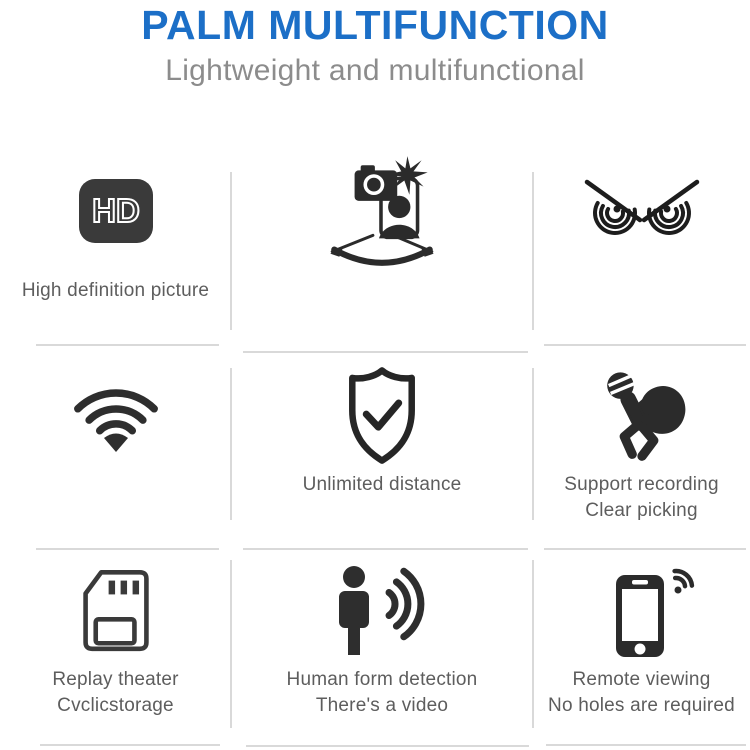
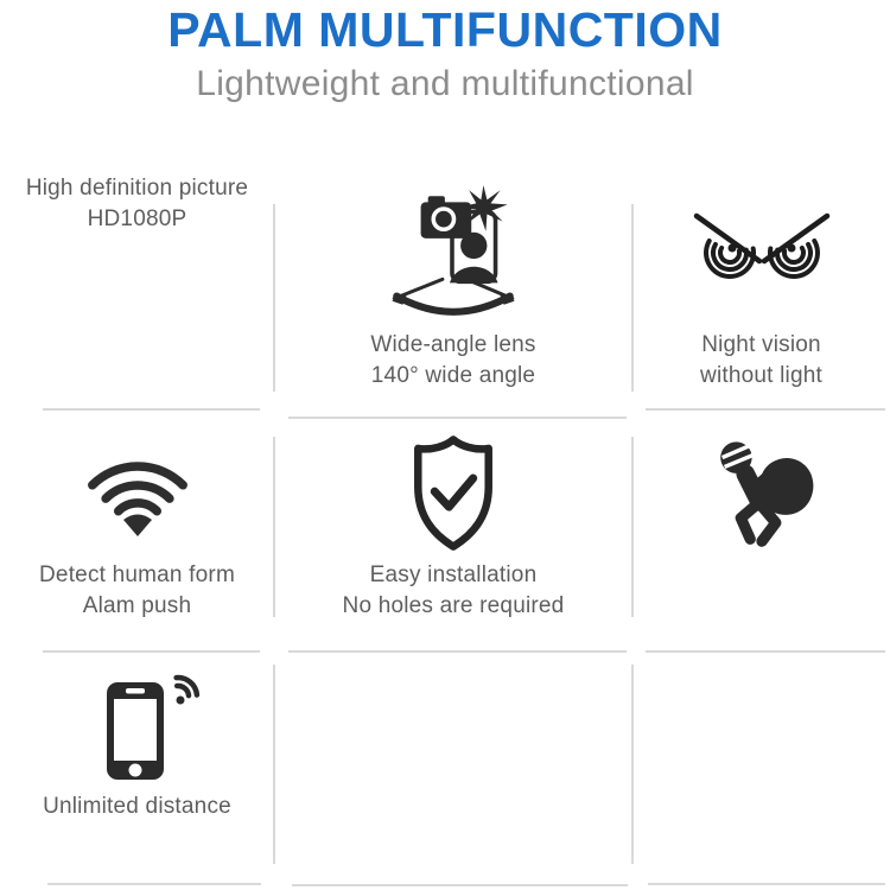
  PALM MULTIFUNCTION
  Lightweight and multifunctional
- HD
  High definition picture
+ HD1080P
+ Wide-angle lens
+ 140° wide angle
+ Night vision
+ without light
+ Detect human form
+ Alam push
+ Easy installation
- Unlimited distance
+ No holes are required
- Support recording
- Clear picking
- Replay theater
- Cvclicstorage
- Human form detection
- There's a video
- Remote viewing
- No holes are required
+ Unlimited distance
